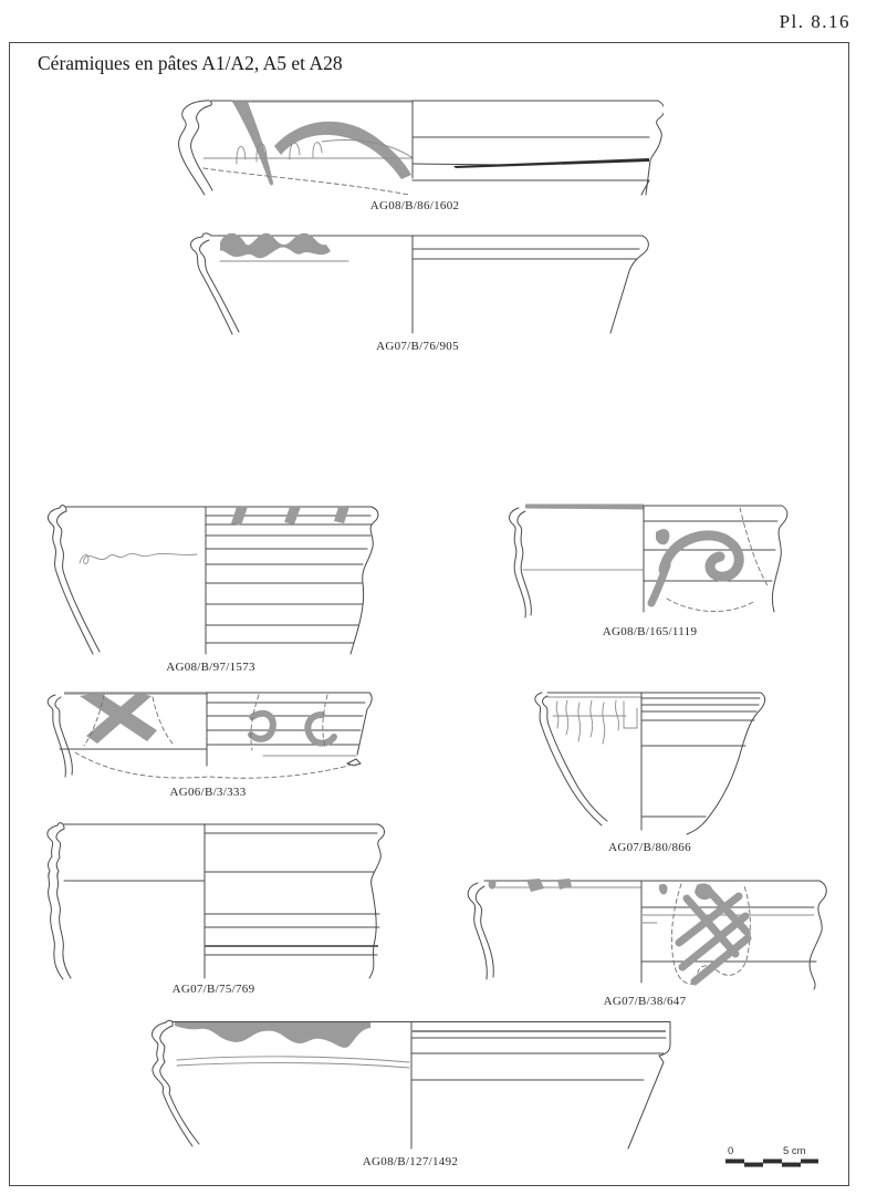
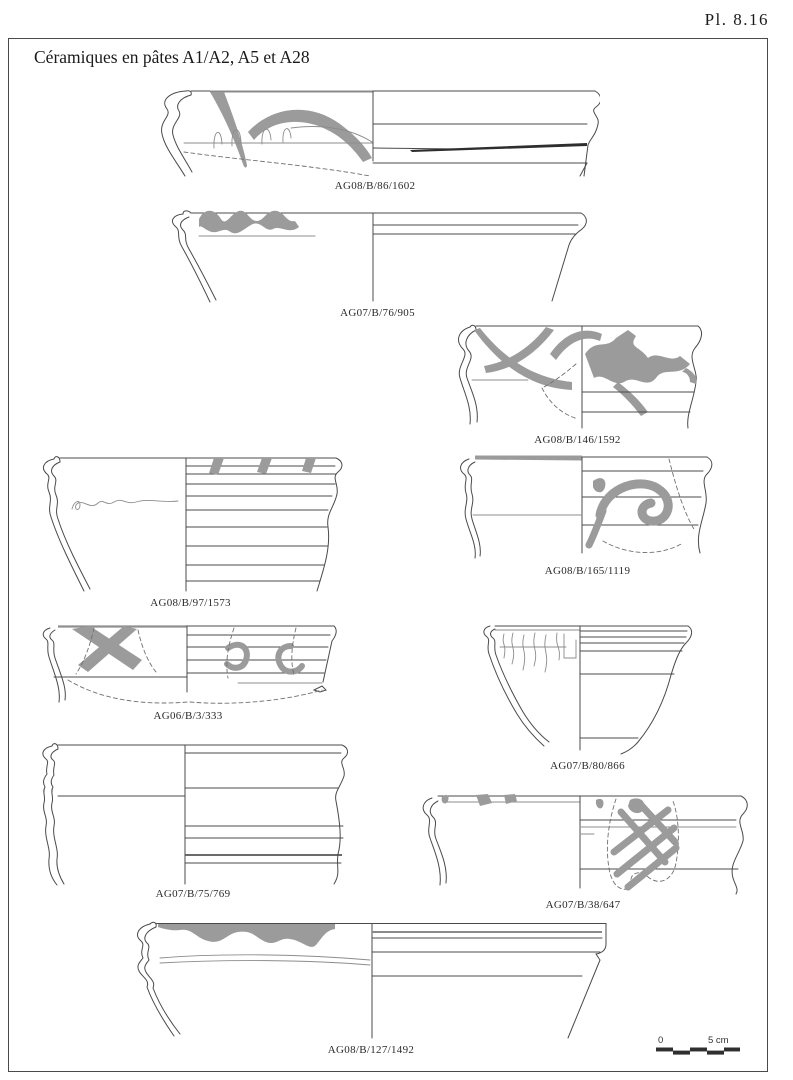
  Pl. 8.16
  Céramiques en pâtes A1/A2, A5 et A28
  AG08/B/86/1602
  AG07/B/76/905
+ AG08/B/146/1592
  AG08/B/97/1573
  AG08/B/165/1119
  AG06/B/3/333
  AG07/B/80/866
  AG07/B/75/769
  AG07/B/38/647
  AG08/B/127/1492
  0
  5 cm
